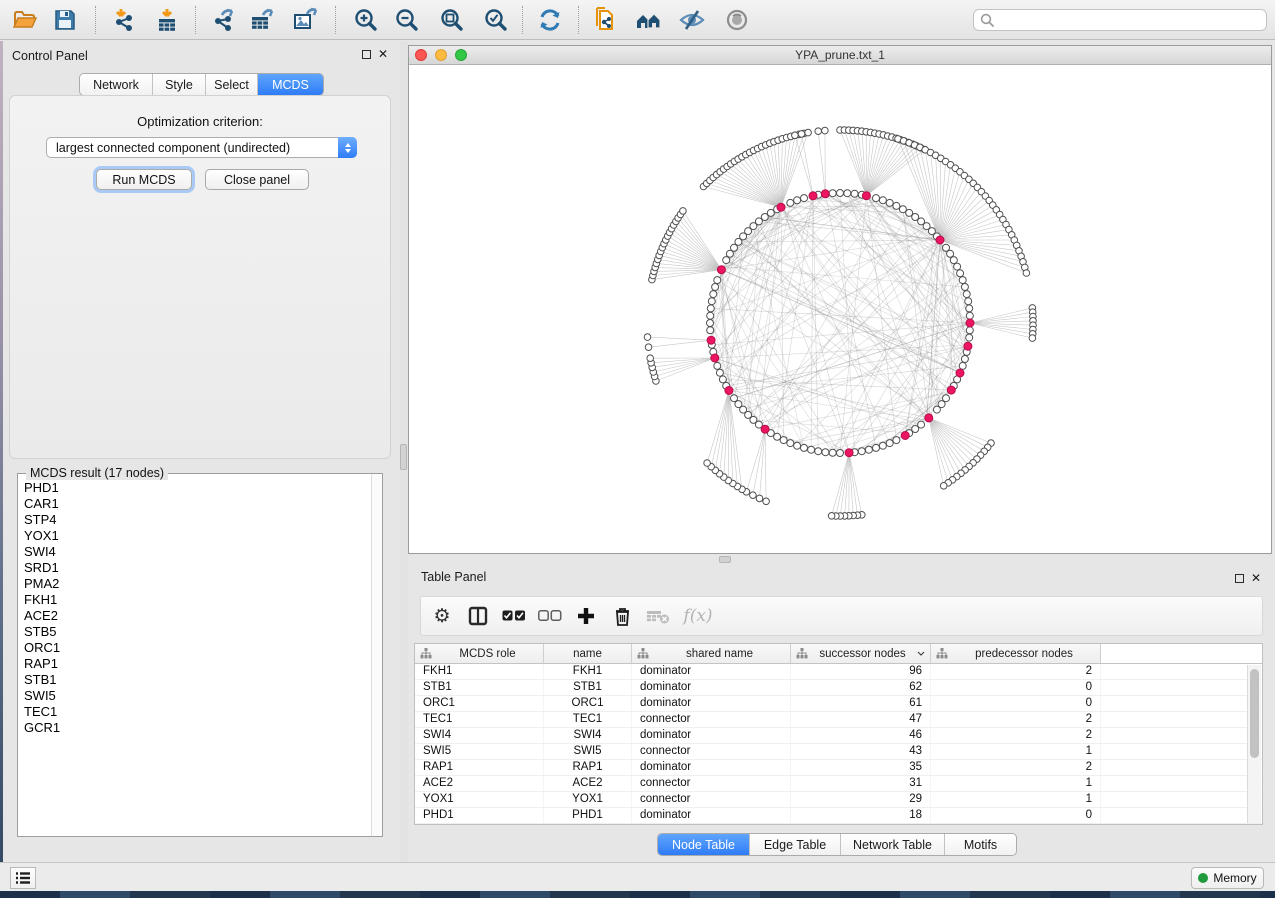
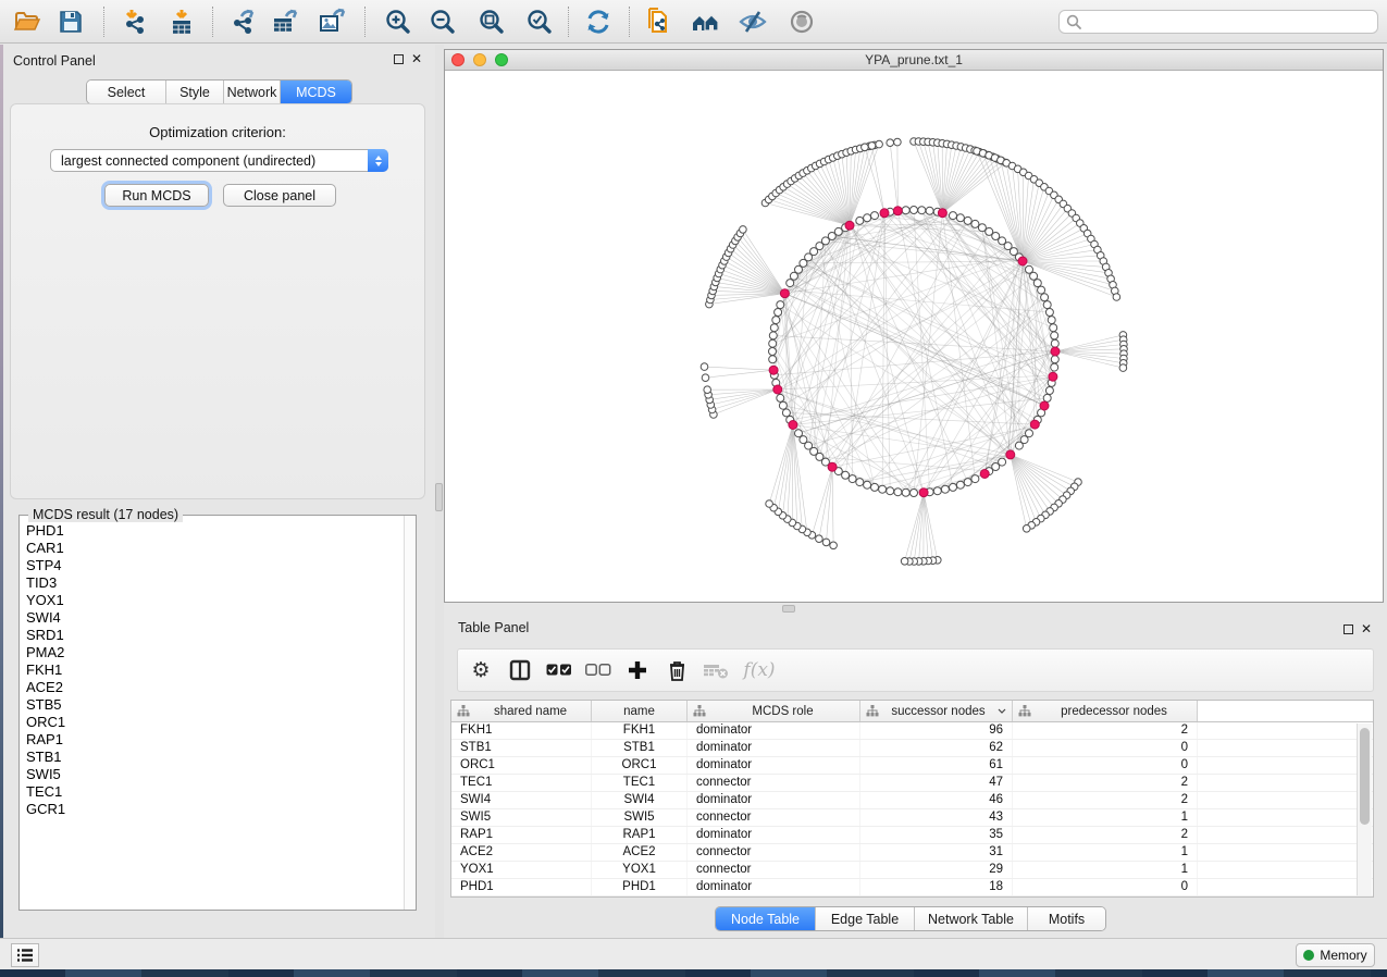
  Control Panel
  ✕
- Network
+ Select
  Style
- Select
+ Network
  MCDS
  Optimization criterion:
  largest connected component (undirected)
  Run MCDS
  Close panel
  MCDS result (17 nodes)
  PHD1
  CAR1
  STP4
+ TID3
  YOX1
  SWI4
  SRD1
  PMA2
  FKH1
  ACE2
  STB5
  ORC1
  RAP1
  STB1
  SWI5
  TEC1
  GCR1
  YPA_prune.txt_1
  Table Panel
  ✕
  ⚙
  f(x)
- MCDS role
+ shared name
  name
- shared name
+ MCDS role
  successor nodes
  predecessor nodes
  FKH1
  FKH1
  dominator
  96
  2
  STB1
  STB1
  dominator
  62
  0
  ORC1
  ORC1
  dominator
  61
  0
  TEC1
  TEC1
  connector
  47
  2
  SWI4
  SWI4
  dominator
  46
  2
  SWI5
  SWI5
  connector
  43
  1
  RAP1
  RAP1
  dominator
  35
  2
  ACE2
  ACE2
  connector
  31
  1
  YOX1
  YOX1
  connector
  29
  1
  PHD1
  PHD1
  dominator
  18
  0
  Node Table
  Edge Table
  Network Table
  Motifs
  Memory
